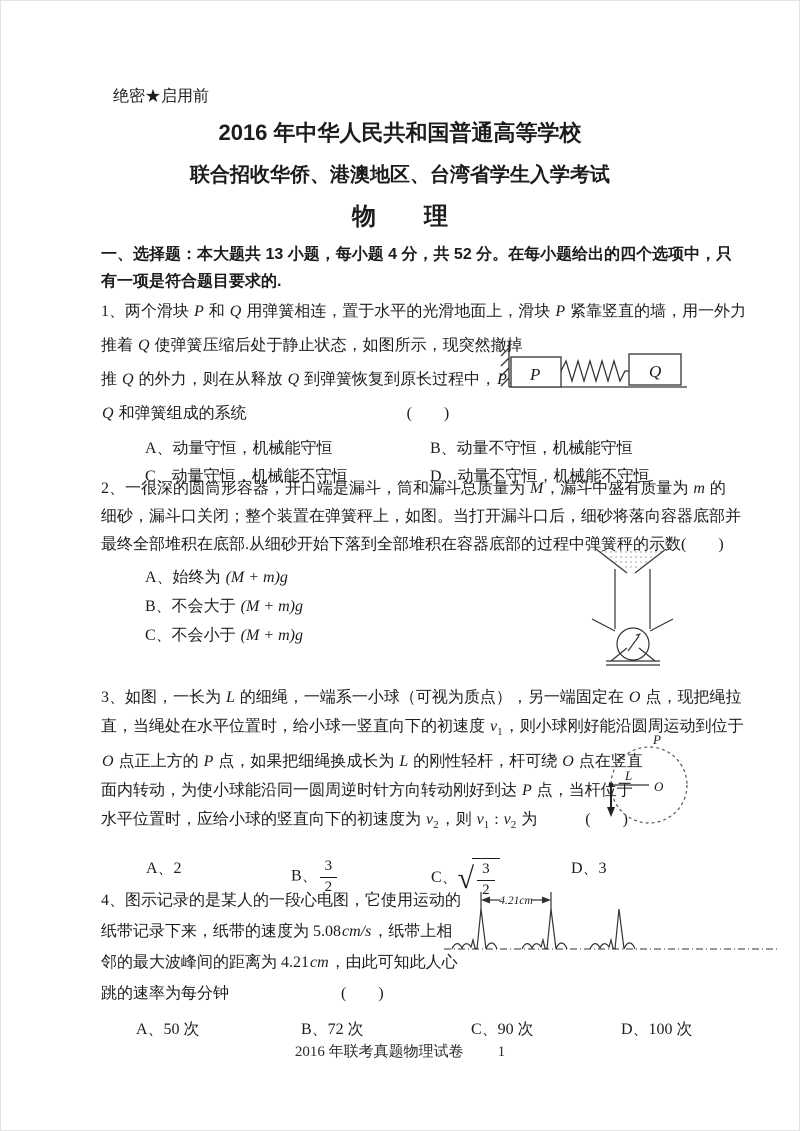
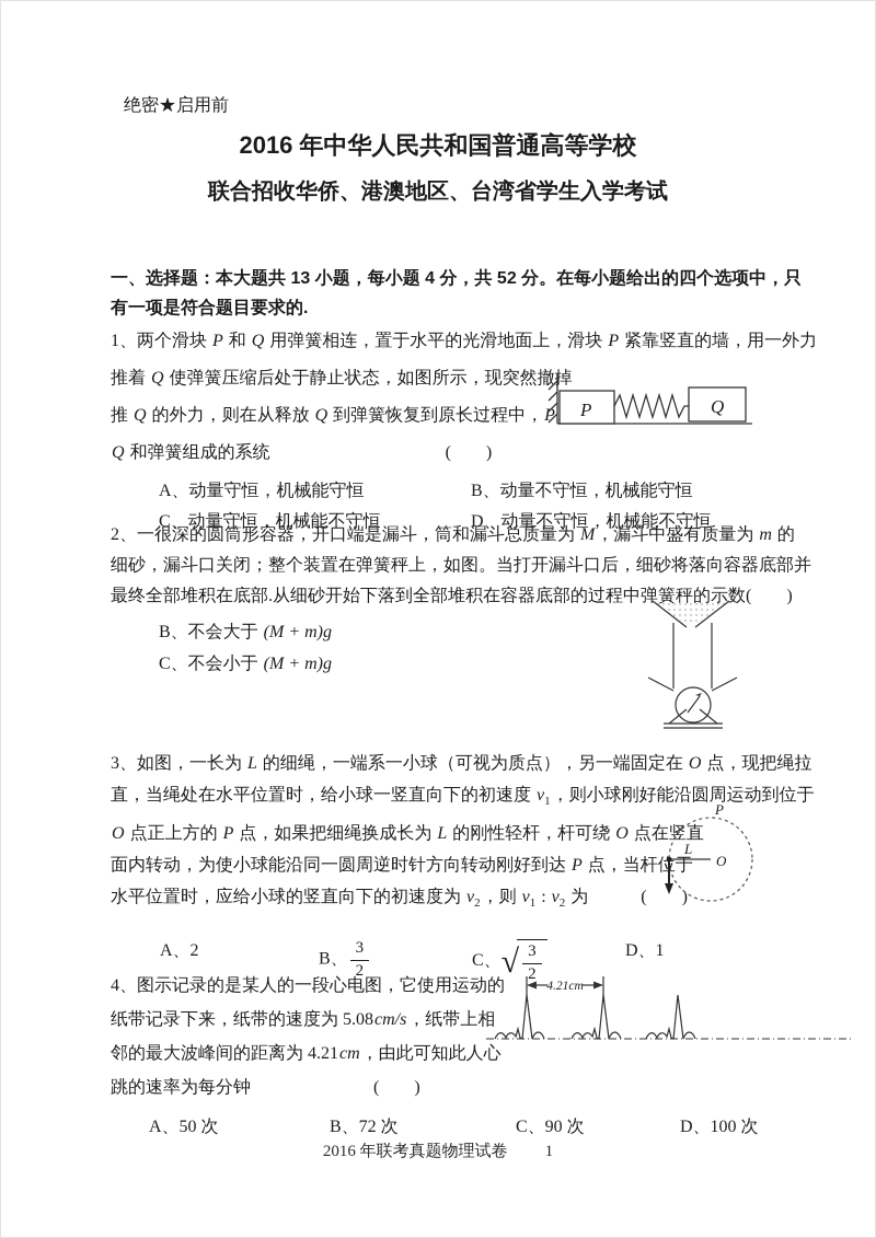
  绝密★启用前
  2016 年中华人民共和国普通高等学校
  联合招收华侨、港澳地区、台湾省学生入学考试
- 物 理
  一、选择题：本大题共 13 小题，每小题 4 分，共 52 分。在每小题给出的四个选项中，只
  有一项是符合题目要求的.
  1、两个滑块 P 和 Q 用弹簧相连，置于水平的光滑地面上，滑块 P 紧靠竖直的墙，用一外力
  推着 Q 使弹簧压缩后处于静止状态，如图所示，现突然撤掉
  推 Q 的外力，则在从释放 Q 到弹簧恢复到原长过程中，P
  Q 和弹簧组成的系统 ( )
  A、动量守恒，机械能守恒
  B、动量不守恒，机械能守恒
  C、动量守恒，机械能不守恒
  D、动量不守恒，机械能不守恒
  P
  Q
  2、一很深的圆筒形容器，开口端是漏斗，筒和漏斗总质量为 M，漏斗中盛有质量为 m 的
  细砂，漏斗口关闭；整个装置在弹簧秤上，如图。当打开漏斗口后，细砂将落向容器底部并
  最终全部堆积在底部.从细砂开始下落到全部堆积在容器底部的过程中弹簧秤的示数( )
- A、始终为 (M + m)g
  B、不会大于 (M + m)g
  C、不会小于 (M + m)g
  3、如图，一长为 L 的细绳，一端系一小球（可视为质点），另一端固定在 O 点，现把绳拉
  直，当绳处在水平位置时，给小球一竖直向下的初速度 v1，则小球刚好能沿圆周运动到位于
  O 点正上方的 P 点，如果把细绳换成长为 L 的刚性轻杆，杆可绕 O 点在直
  面内转动，为使小球能沿同一圆周逆时针方向转动刚好到达 P 点，当杆位于
  水平位置时，应给小球的竖直向下的初速度为 v2，则 v1 : v2 为 ( )
  A、2
  B、
  3
  2
  C、
  √
  3
  2
- D、3
+ D、1
  P
  L
  O
  4、图示记录的是某人的一段心电图，它使用运动的
  纸带记录下来，纸带的速度为 5.08cm/s，纸带上相
  邻的最大波峰间的距离为 4.21cm，由此可知此人心
  跳的速率为每分钟 ( )
  A、50 次
  B、72 次
  C、90 次
  D、100 次
  4.21cm
  2016 年联考真题物理试卷 1
